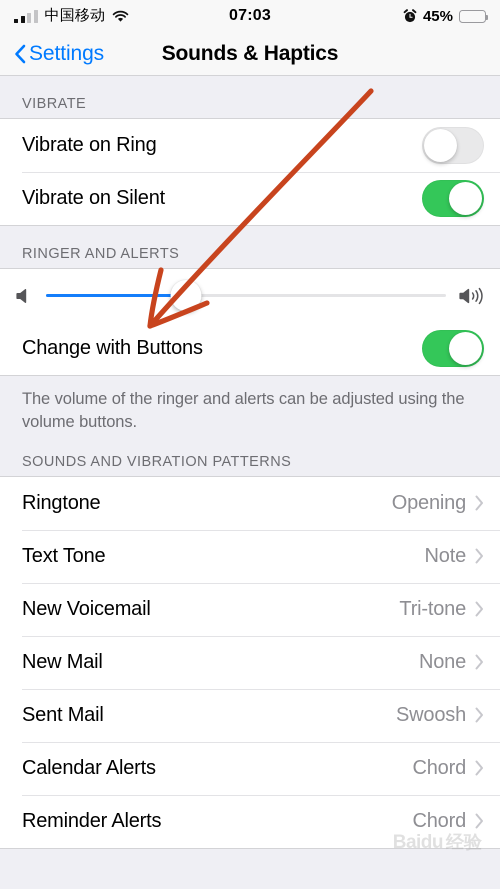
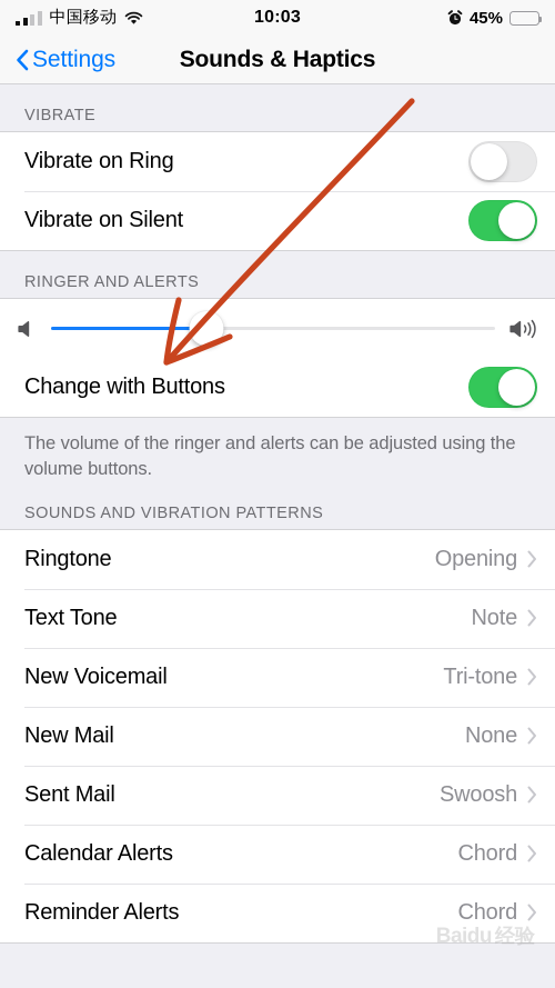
  中国移动
- 07:03
+ 10:03
  45%
  Settings
  Sounds & Haptics
  VIBRATE
  Vibrate on Ring
  Vibrate on Silent
  RINGER AND ALERTS
  Change with Buttons
  The volume of the ringer and alerts can be adjusted using the volume buttons.
  SOUNDS AND VIBRATION PATTERNS
  Ringtone
  Opening
  Text Tone
  Note
  New Voicemail
  Tri-tone
  New Mail
  None
  Sent Mail
  Swoosh
  Calendar Alerts
  Chord
  Reminder Alerts
  Chord
  Baidu
  经验
